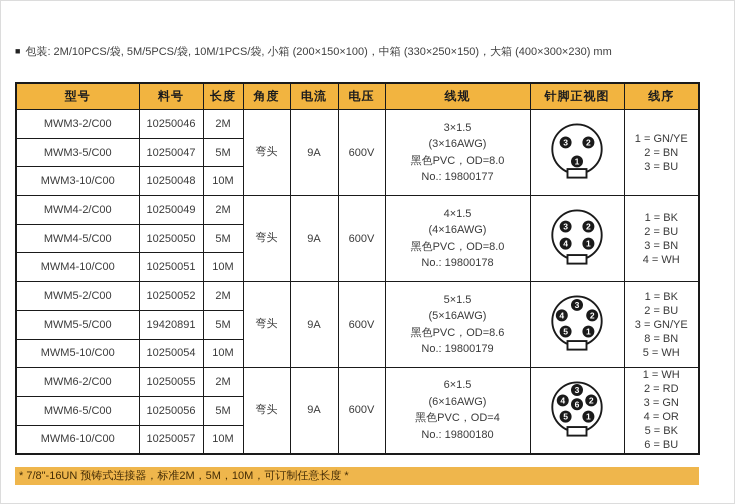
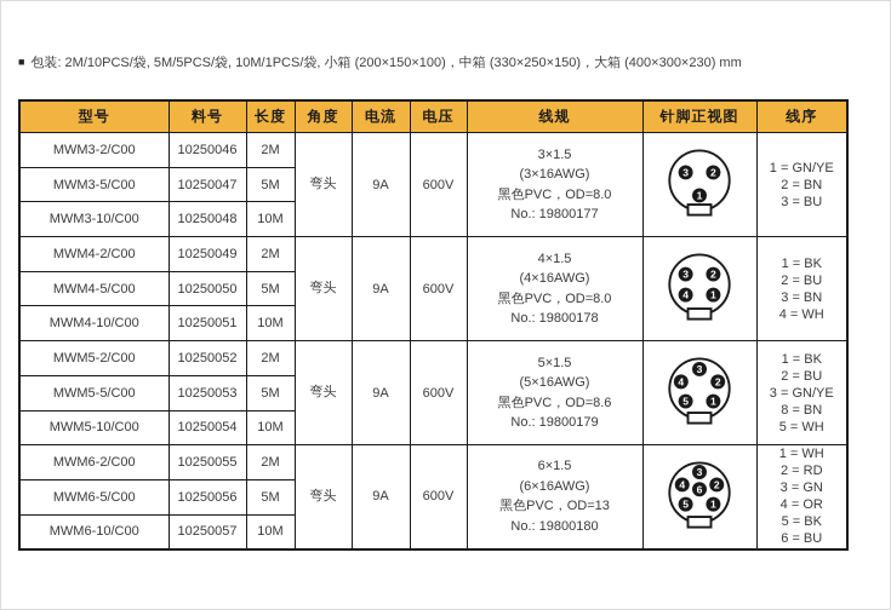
  ■ 包装: 2M/10PCS/袋, 5M/5PCS/袋, 10M/1PCS/袋, 小箱 (200×150×100)，中箱 (330×250×150)，大箱 (400×300×230) mm
  型号	料号	长度	角度	电流	电压	线规	针脚正视图	线序
  MWM3-2/C00	10250046	2M	弯头	9A	600V	3×1.5(3×16AWG)黑色PVC，OD=8.0No.: 19800177	1 23	1 = GN/YE2 = BN3 = BU
  MWM3-5/C00	10250047	5M
  MWM3-10/C00	10250048	10M
  MWM4-2/C00	10250049	2M	弯头	9A	600V	4×1.5(4×16AWG)黑色PVC，OD=8.0No.: 19800178	1 23 4	1 = BK2 = BU3 = BN4 = WH
  MWM4-5/C00	10250050	5M
  MWM4-10/C00	10250051	10M
  MWM5-2/C00	10250052	2M	弯头	9A	600V	5×1.5(5×16AWG)黑色PVC，OD=8.6No.: 19800179	1 2 3 4 5	1 = BK2 = BU3 = GN/YE8 = BN5 = WH
- MWM5-5/C00	19420891	5M
+ MWM5-5/C00	10250053	5M
  MWM5-10/C00	10250054	10M
- MWM6-2/C00	10250055	2M	弯头	9A	600V	6×1.5(6×16AWG)黑色PVC，OD=4No.: 19800180	1 2 3 4 5 6	1 = WH2 = RD3 = GN4 = OR5 = BK6 = BU
+ MWM6-2/C00	10250055	2M	弯头	9A	600V	6×1.5(6×16AWG)黑色PVC，OD=13No.: 19800180	1 2 3 4 5 6	1 = WH2 = RD3 = GN4 = OR5 = BK6 = BU
  MWM6-5/C00	10250056	5M
  MWM6-10/C00	10250057	10M
- * 7/8"-16UN 预铸式连接器，标准2M，5M，10M，可订制任意长度 *
